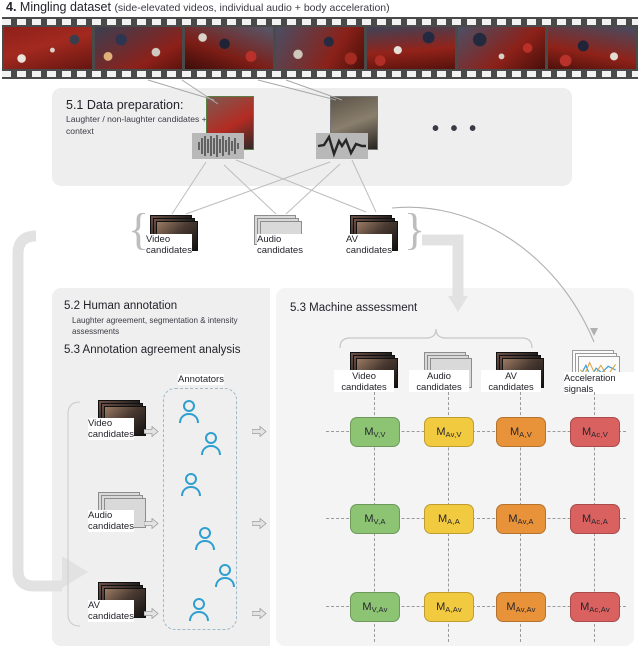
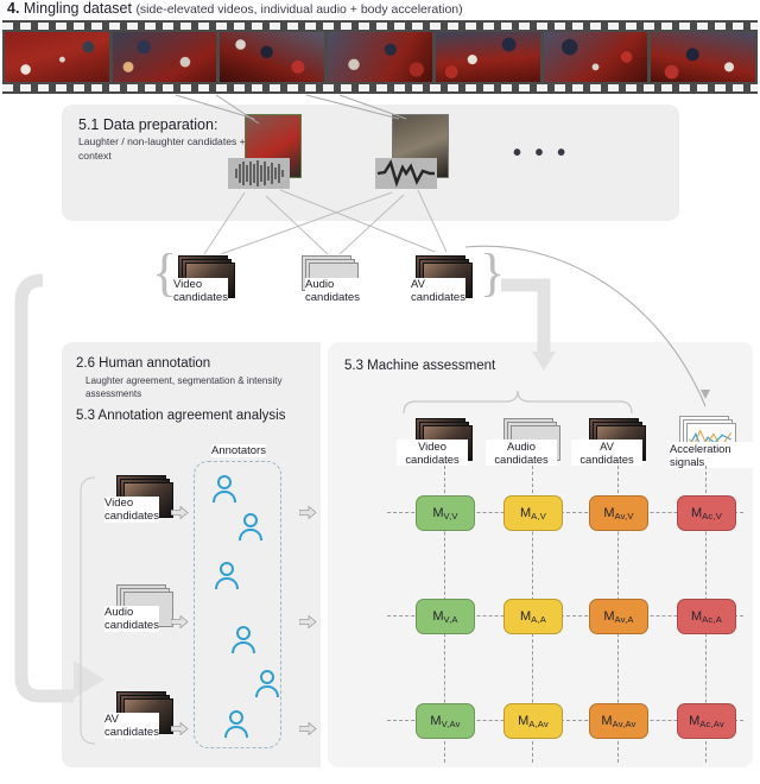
  4. Mingling dataset (side-elevated videos, individual audio + body acceleration)
  5.1 Data preparation:
  Laughter / non-laughter candidates + context
  • • •
  {
  }
  Video
  candidates
  Audio
  candidates
  AV
  candidates
- 5.2 Human annotation
+ 2.6 Human annotation
  Laughter agreement, segmentation & intensity assessments
  5.3 Annotation agreement analysis
  Annotators
  Video
  candidates
  Audio
  candidates
  AV
  candidates
  5.3 Machine assessment
  Video
  candidates
  Audio
  candidates
  AV
  candidates
  Acceleration
  signals
  M
  V,V
  M
- Av,V
+ A,V
  M
- A,V
+ Av,V
  M
  Ac,V
  M
  V,A
  M
  A,A
  M
  Av,A
  M
  Ac,A
  M
  V,Av
  M
  A,Av
  M
  Av,Av
  M
  Ac,Av
